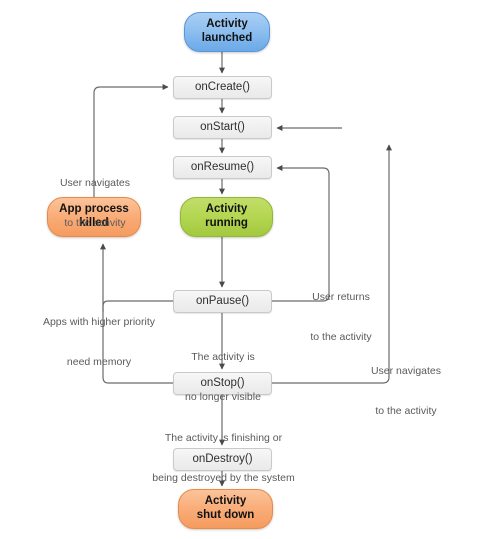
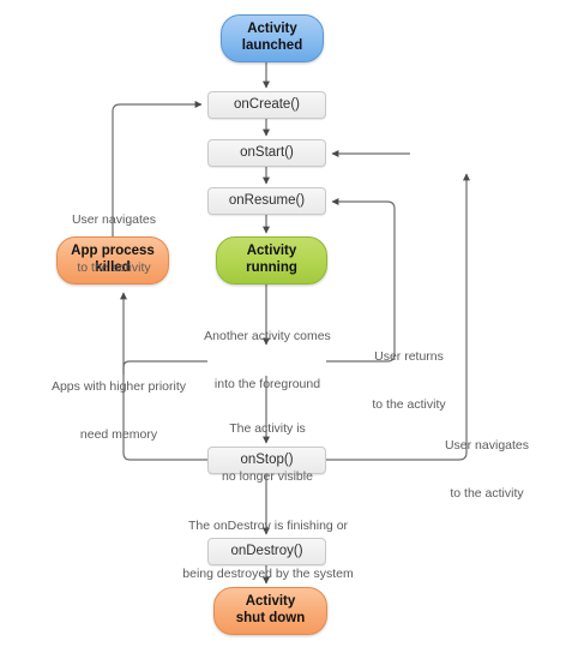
  Activity
  launched
  onCreate()
  onStart()
  onResume()
  Activity
  running
- onPause()
  onStop()
  onDestroy()
  Activity
  shut down
  App process
  killed
  User navigates
  to the activity
+ Another activity comes
+ into the foreground
  Apps with higher priority
  need memory
  User returns
  to the activity
  The activity is
  no longer visible
  User navigates
  to the activity
- The activity is finishing or
+ The onDestroy is finishing or
  being destroyed by the system
